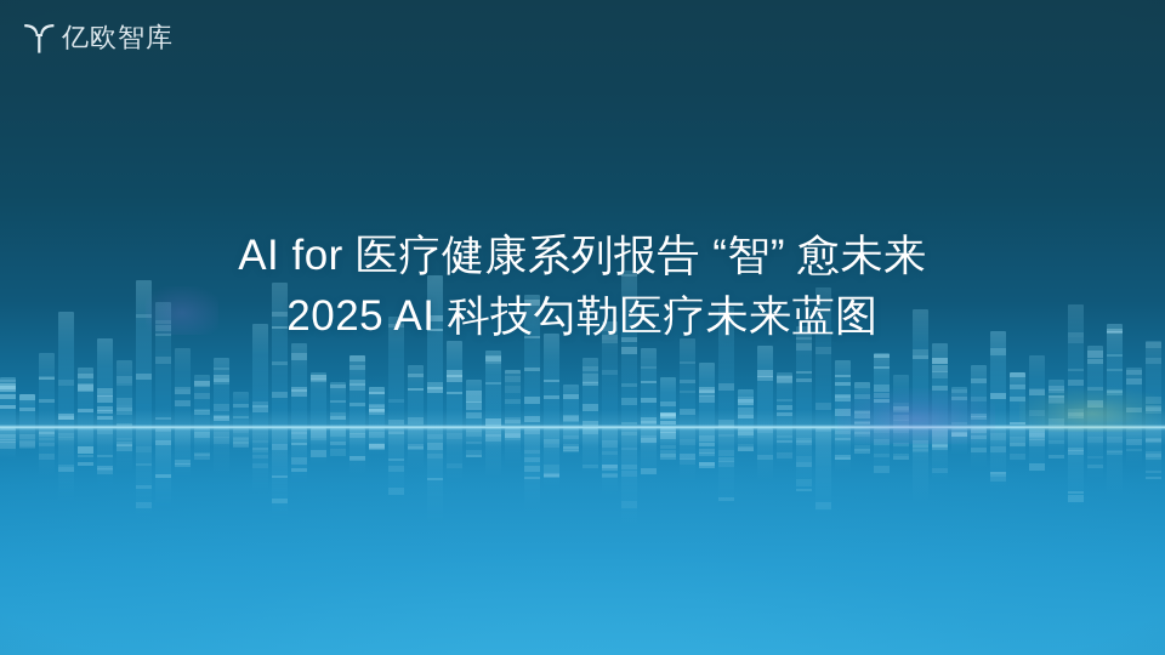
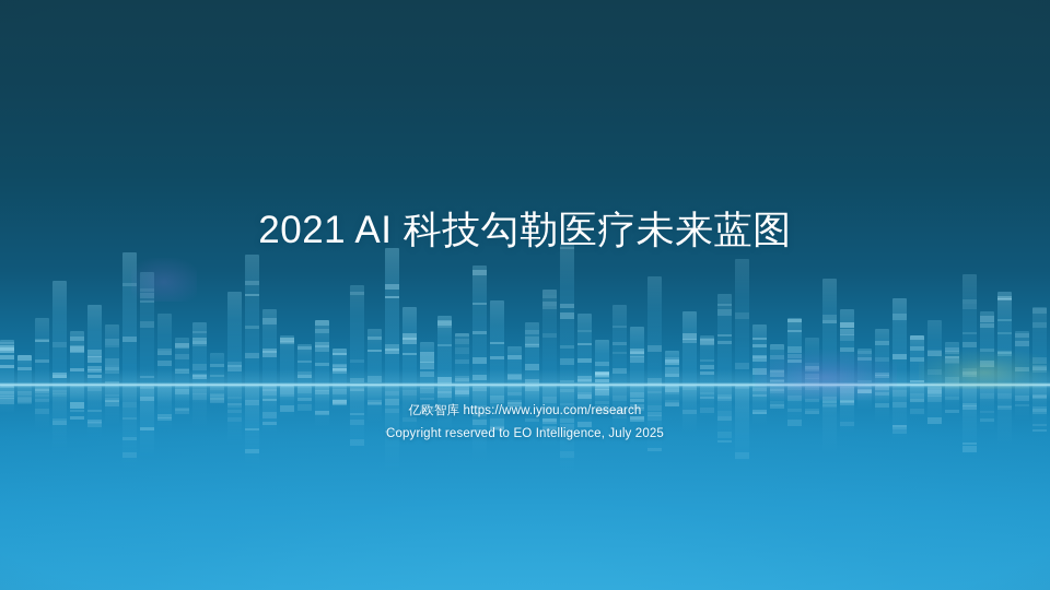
- 亿欧智库
- AI for 医疗健康系列报告 “智” 愈未来
- 2025 AI 科技勾勒医疗未来蓝图
+ 2021 AI 科技勾勒医疗未来蓝图
+ 亿欧智库 https://www.iyiou.com/research
+ Copyright reserved to EO Intelligence, July 2025
